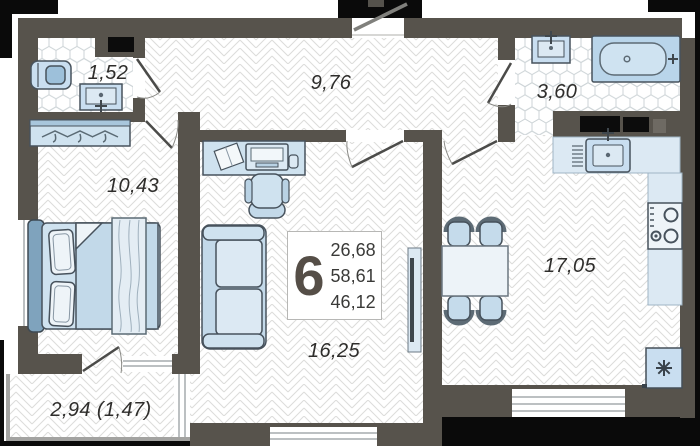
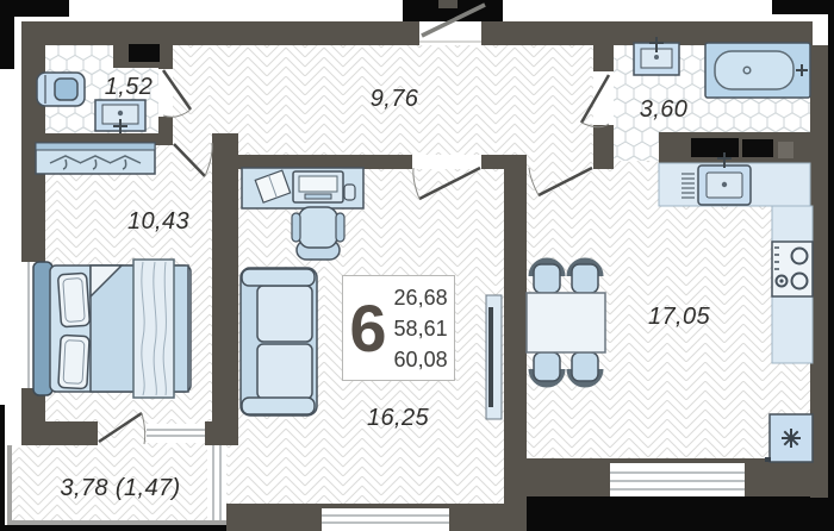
  1,52
  9,76
  3,60
  10,43
  17,05
  16,25
- 2,94 (1,47)
+ 3,78 (1,47)
  6
  26,68
  58,61
- 46,12
+ 60,08
